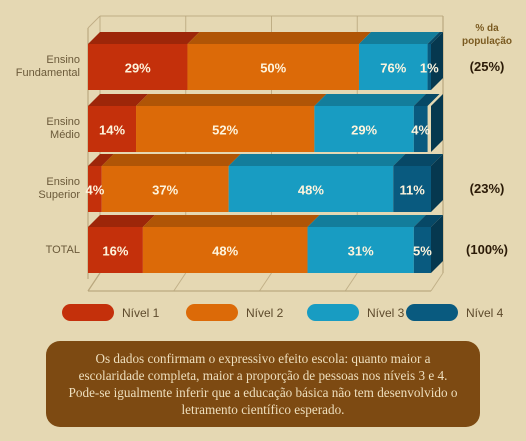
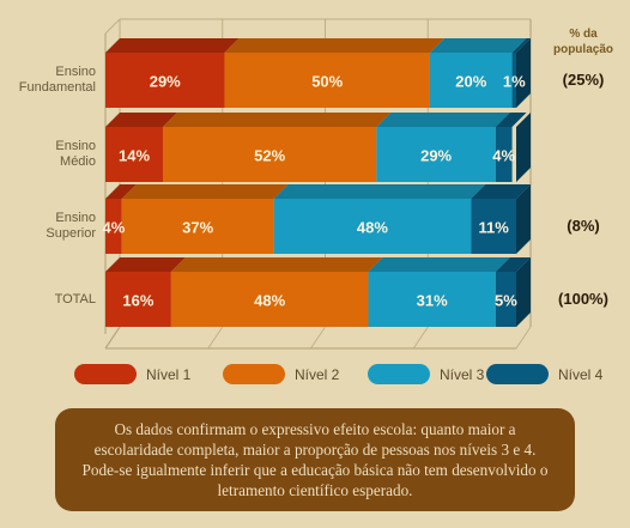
  Ensino
  Fundamental
  Ensino
  Médio
  Ensino
  Superior
  TOTAL
  % da
  população
  (25%)
- (23%)
+ (8%)
  (100%)
  29%
  50%
- 76%
+ 20%
  1%
  14%
  52%
  29%
  4%
  4%
  37%
  48%
  11%
  16%
  48%
  31%
  5%
  Nível 1
  Nível 2
  Nível 3
  Nível 4
  Os dados confirmam o expressivo efeito escola: quanto maior a escolaridade completa, maior a proporção de pessoas nos níveis 3 e 4. Pode-se igualmente inferir que a educação básica não tem desenvolvido o letramento científico esperado.
